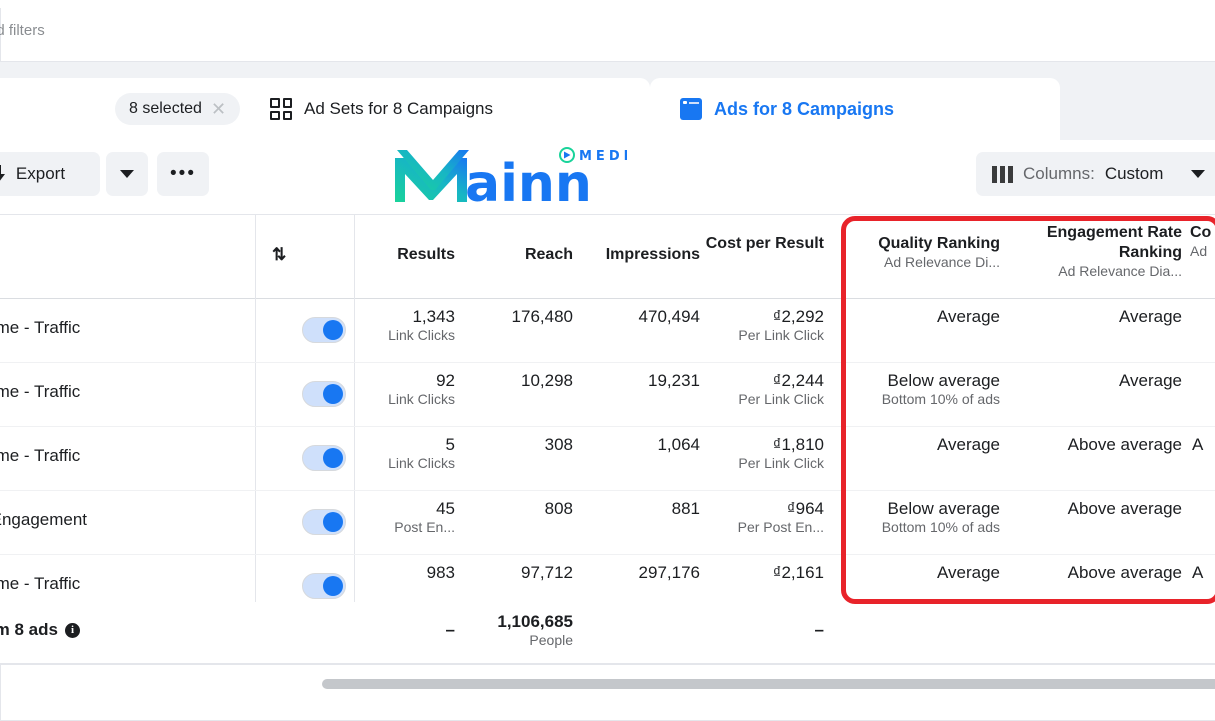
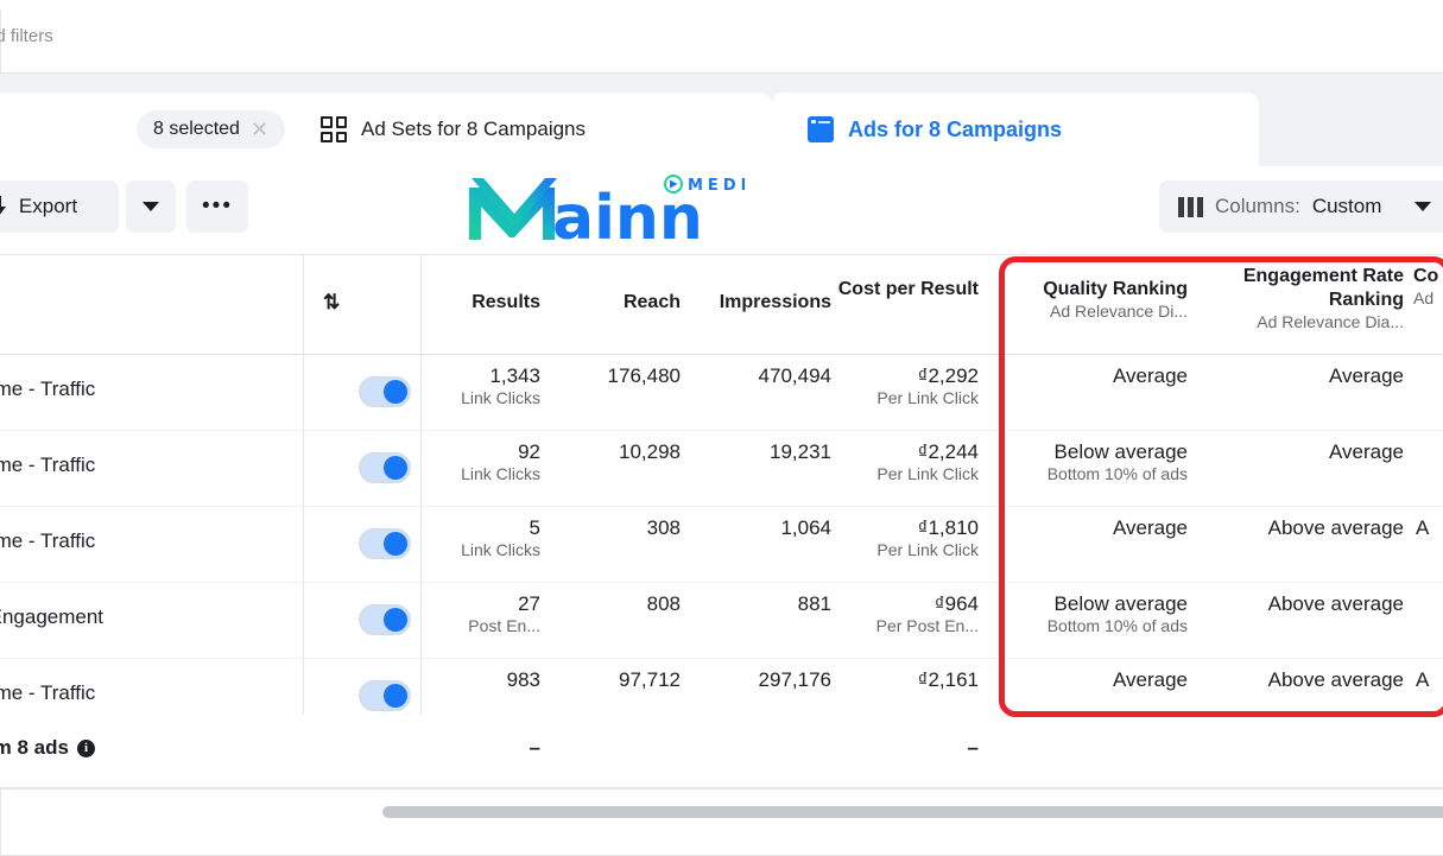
  d filters
  8 selected
  ✕
  Ad Sets for 8 Campaigns
  Ads for 8 Campaigns
  Export
  •••
  Columns:
  Custom
  ainn
  ⇅
  Results
  Reach
  Impressions
  Cost per Result
  Quality Ranking
  Ad Relevance Di...
  Engagement Rate Ranking
  Ad Relevance Dia...
  Co
  Ad
  1,343
  Link Clicks
  176,480
  470,494
  ₫2,292
  Per Link Click
  Average
  Average
  92
  Link Clicks
  10,298
  19,231
  ₫2,244
  Per Link Click
  Below average
  Bottom 10% of ads
  Average
  5
  Link Clicks
  308
  1,064
  ₫1,810
  Per Link Click
  Average
  Above average
  A
- 45
+ 27
  Post En...
  808
  881
  ₫964
  Per Post En...
  Below average
  Bottom 10% of ads
  Above average
  983
  97,712
  297,176
  ₫2,161
  Average
  Above average
  A
  i
  –
- 1,106,685
- People
  –
